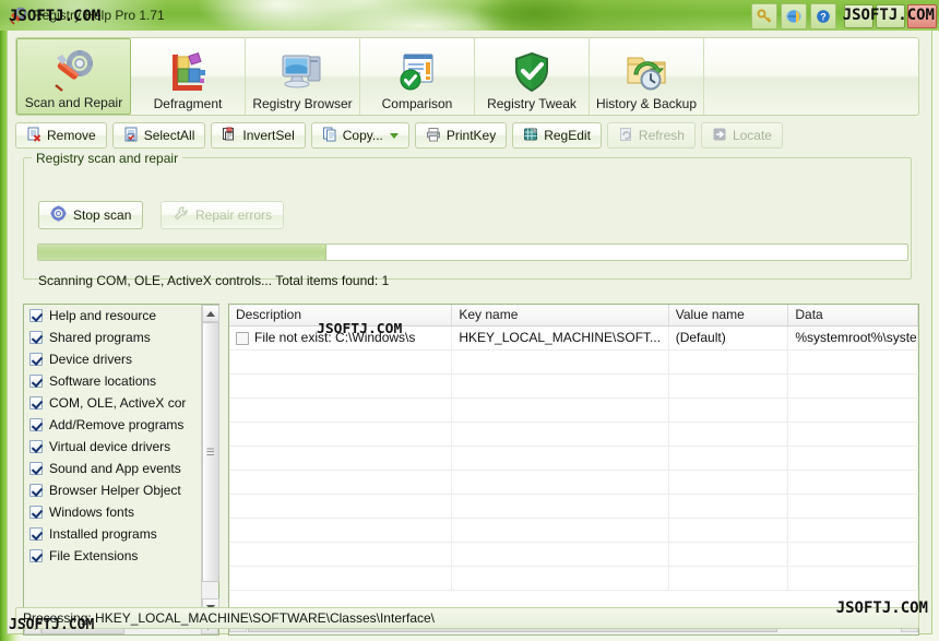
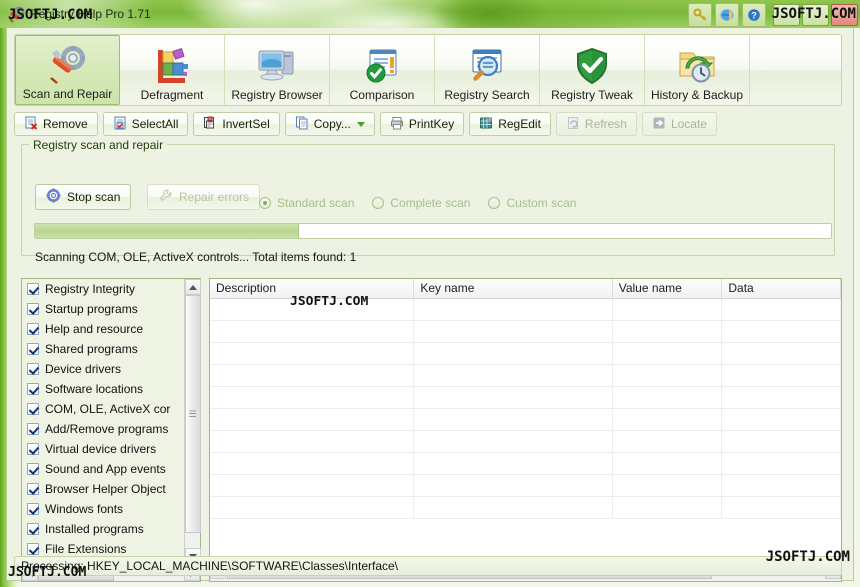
  Registry Help Pro 1.71
  ?
  Scan and Repair
  Defragment
  Registry Browser
  Comparison
+ Registry Search
  Registry Tweak
  History & Backup
  Remove
  SelectAll
  InvertSel
  Copy...
  PrintKey
  RegEdit
  Refresh
  Locate
  Registry scan and repair
  Stop scan
  Repair errors
+ Standard scan
+ Complete scan
+ Custom scan
  Scanning COM, OLE, ActiveX controls... Total items found: 1
+ Registry Integrity
+ Startup programs
  Help and resource
  Shared programs
  Device drivers
  Software locations
  COM, OLE, ActiveX cor
  Add/Remove programs
  Virtual device drivers
  Sound and App events
  Browser Helper Object
  Windows fonts
  Installed programs
  File Extensions
  ☰
  Description
  Key name
  Value name
  Data
- File not exist: C:\Windows\s
- HKEY_LOCAL_MACHINE\SOFT...
- (Default)
- %systemroot%\syste
  Processing: HKEY_LOCAL_MACHINE\SOFTWARE\Classes\Interface\
  JSOFTJ.COM
  JSOFTJ.COM
  JSOFTJ.COM
  JSOFTJ.COM
  JSOFTJ.COM
